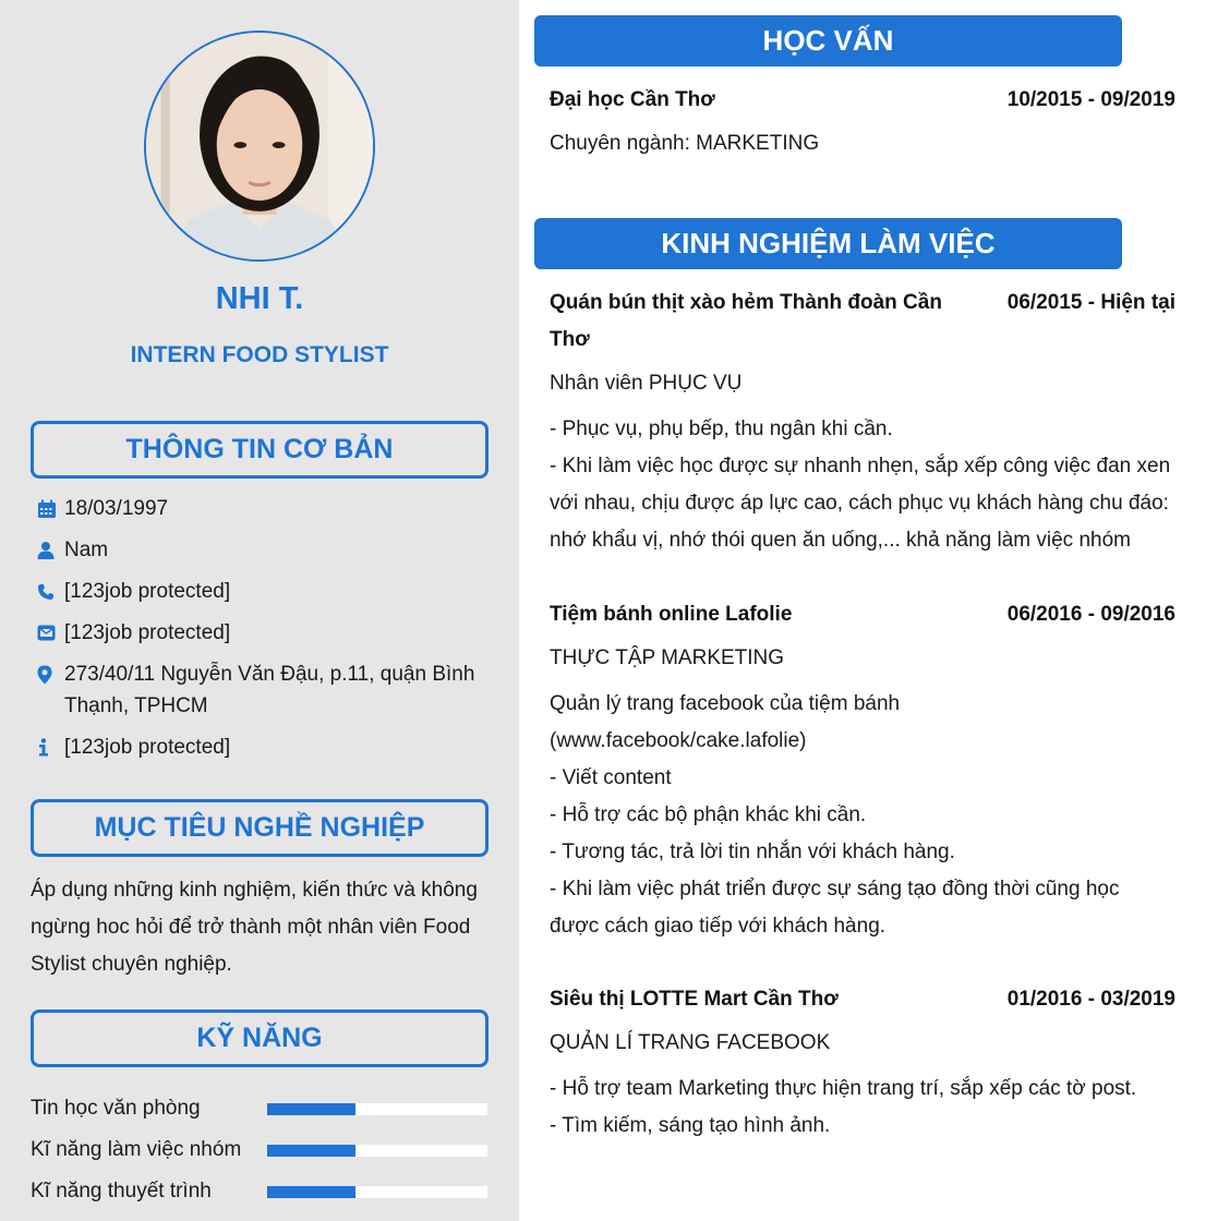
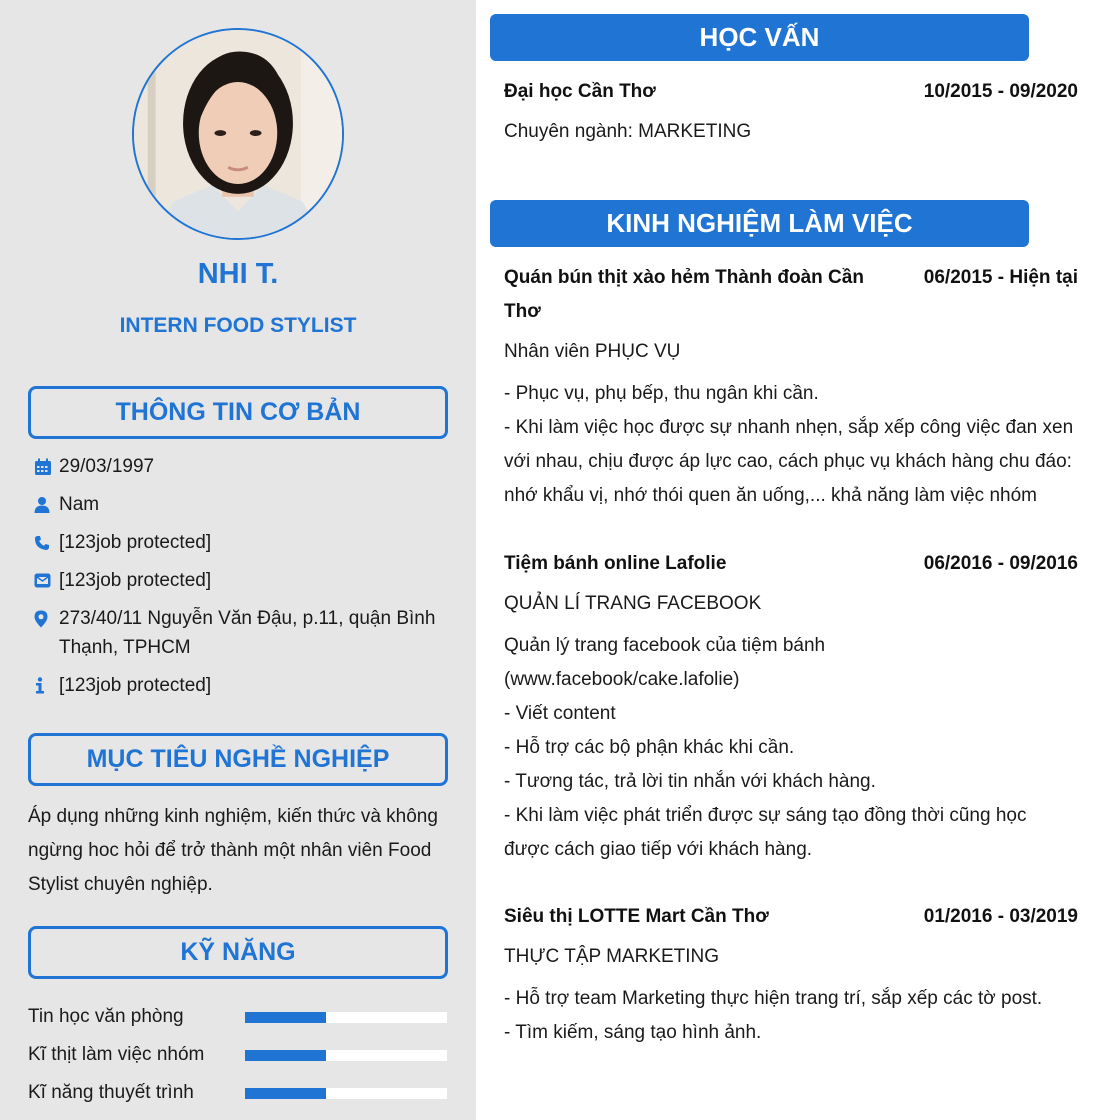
  NHI T.
  INTERN FOOD STYLIST
  THÔNG TIN CƠ BẢN
- 18/03/1997
+ 29/03/1997
  Nam
  [123job protected]
  [123job protected]
  273/40/11 Nguyễn Văn Đậu, p.11, quận Bình Thạnh, TPHCM
  [123job protected]
  MỤC TIÊU NGHỀ NGHIỆP
  Áp dụng những kinh nghiệm, kiến thức và không ngừng hoc hỏi để trở thành một nhân viên Food Stylist chuyên nghiệp.
  KỸ NĂNG
  Tin học văn phòng
- Kĩ năng làm việc nhóm
+ Kĩ thịt làm việc nhóm
  Kĩ năng thuyết trình
  HỌC VẤN
  Đại học Cần Thơ
- 10/2015 - 09/2019
+ 10/2015 - 09/2020
  Chuyên ngành: MARKETING
  KINH NGHIỆM LÀM VIỆC
  Quán bún thịt xào hẻm Thành đoàn Cần Thơ
  06/2015 - Hiện tại
  Nhân viên PHỤC VỤ
  - Phục vụ, phụ bếp, thu ngân khi cần.
  - Khi làm việc học được sự nhanh nhẹn, sắp xếp công việc đan xen với nhau, chịu được áp lực cao, cách phục vụ khách hàng chu đáo: nhớ khẩu vị, nhớ thói quen ăn uống,... khả năng làm việc nhóm
  Tiệm bánh online Lafolie
  06/2016 - 09/2016
- THỰC TẬP MARKETING
+ QUẢN LÍ TRANG FACEBOOK
  Quản lý trang facebook của tiệm bánh (www.facebook/cake.lafolie)
  - Viết content
  - Hỗ trợ các bộ phận khác khi cần.
  - Tương tác, trả lời tin nhắn với khách hàng.
  - Khi làm việc phát triển được sự sáng tạo đồng thời cũng học được cách giao tiếp với khách hàng.
  Siêu thị LOTTE Mart Cần Thơ
  01/2016 - 03/2019
- QUẢN LÍ TRANG FACEBOOK
+ THỰC TẬP MARKETING
  - Hỗ trợ team Marketing thực hiện trang trí, sắp xếp các tờ post.
  - Tìm kiếm, sáng tạo hình ảnh.
